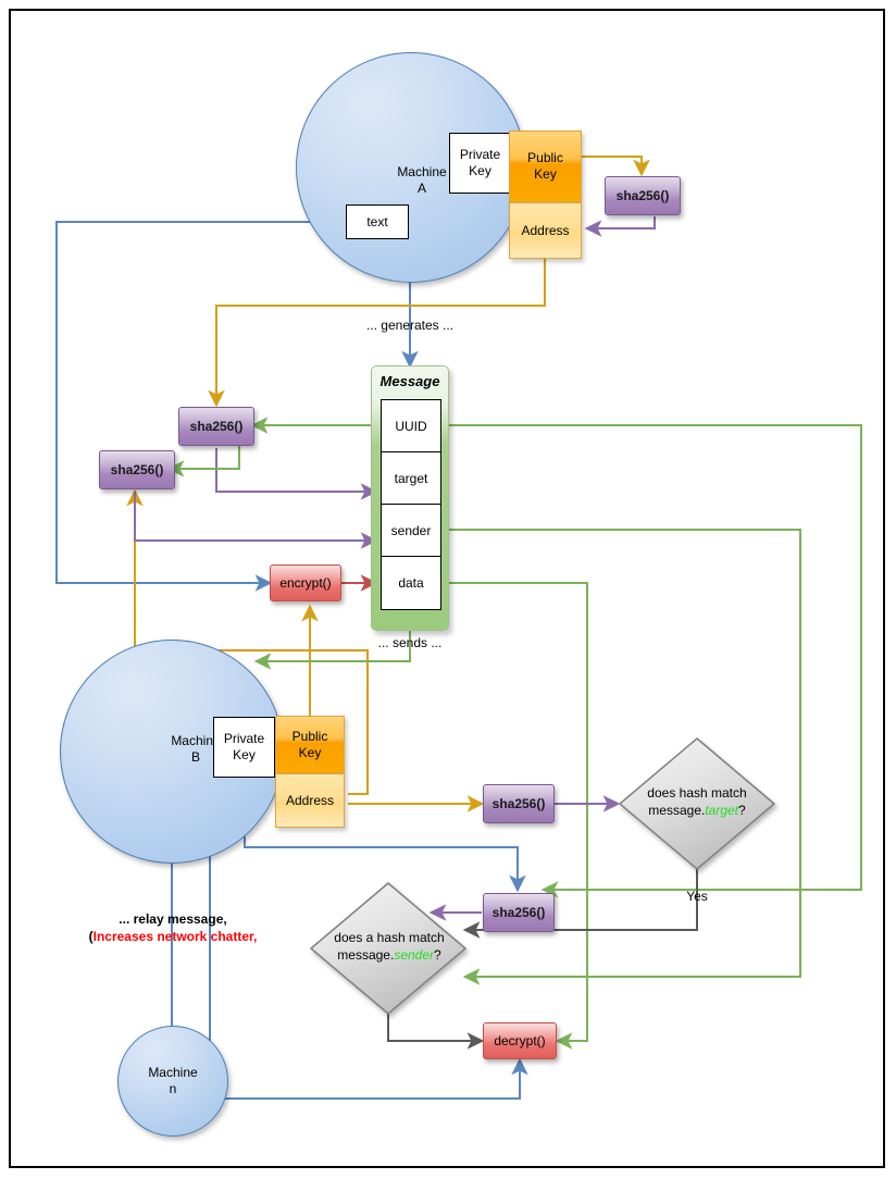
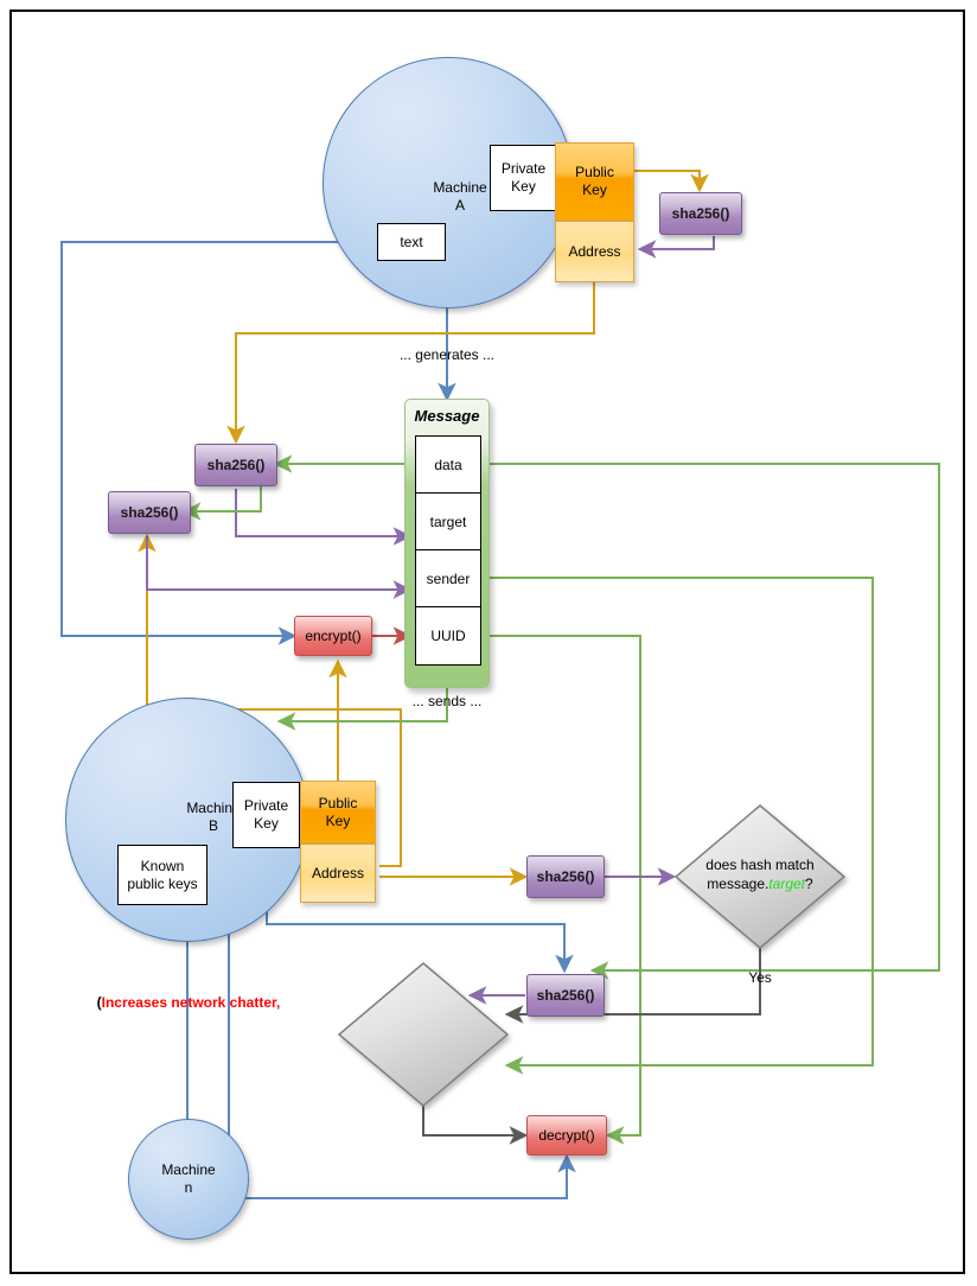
  Machine
  A
  text
  Private
  Key
  Public
  Key
  Address
  sha256()
  ... generates ...
  ... sends ...
  Yes
  Message
- UUID
+ data
  target
  sender
- data
+ UUID
  sha256()
  sha256()
  encrypt()
  Machin
  B
+ Known
+ public keys
  Private
  Key
  Public
  Key
  Address
- ... relay message,
  (Increases network chatter,
  Machine
  n
  sha256()
  sha256()
  decrypt()
  does hash match
  message.target?
- does a hash match
- message.sender?
